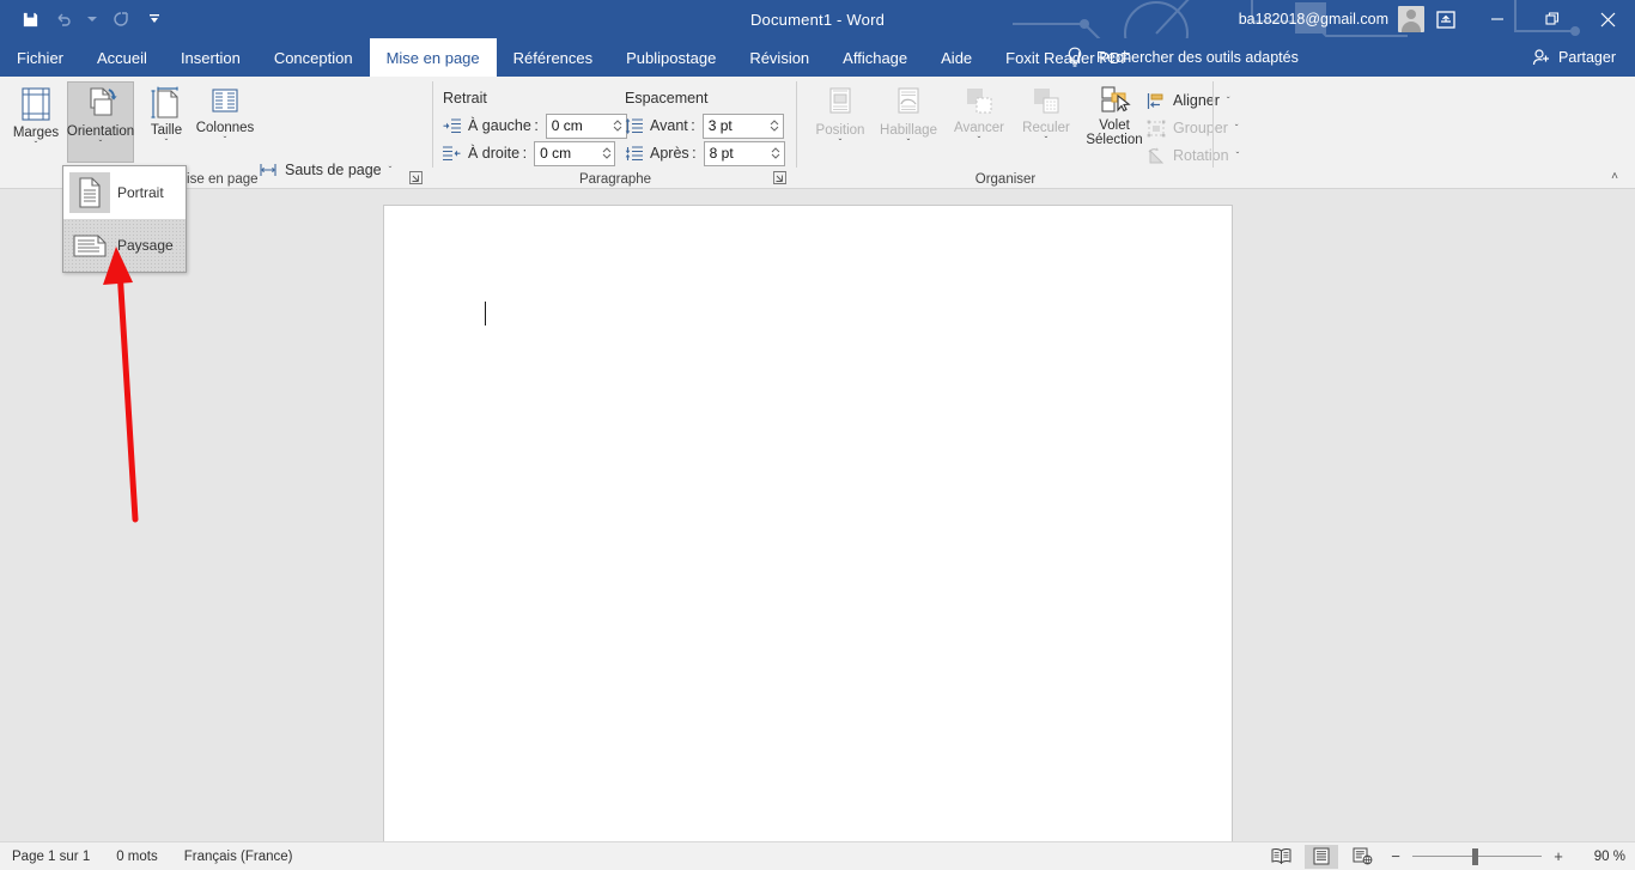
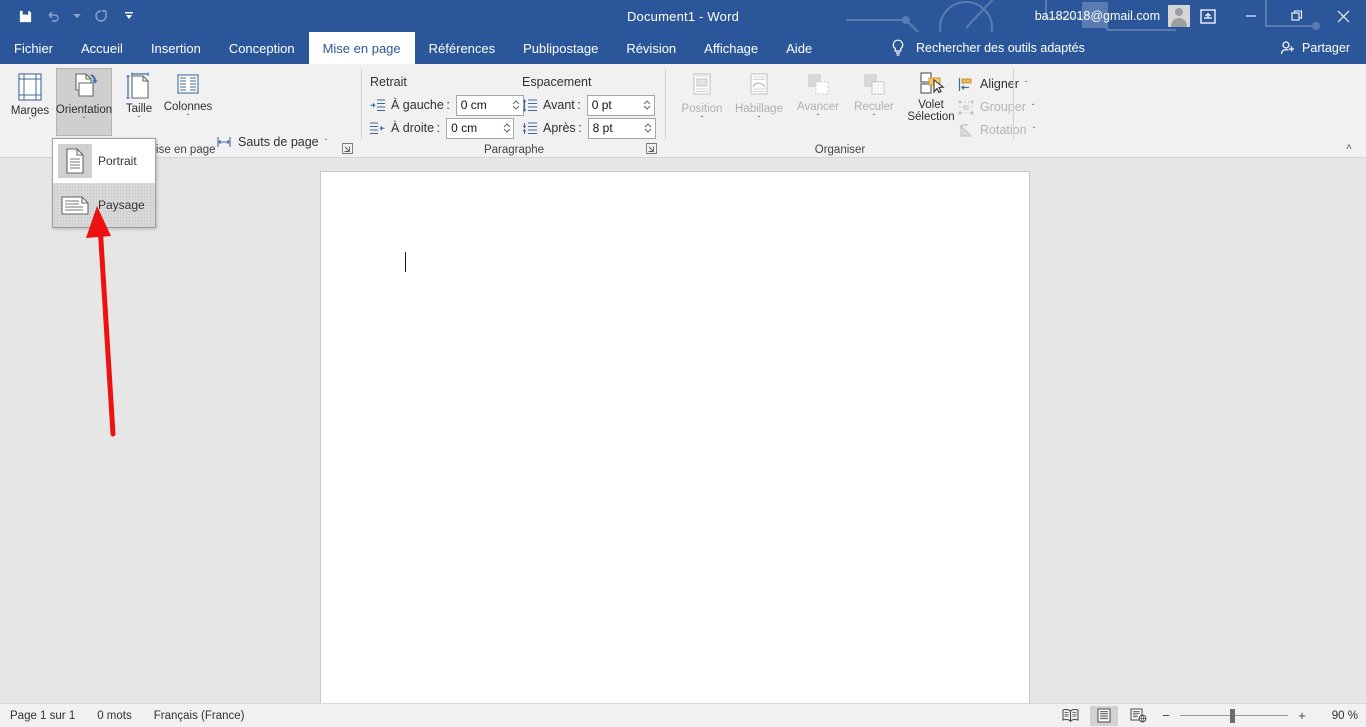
  Document1 - Word
  ba182018@gmail.com
  Fichier
  Accueil
  Insertion
  Conception
  Mise en page
  Références
  Publipostage
  Révision
  Affichage
  Aide
- Foxit Reader PDF
  Rechercher des outils adaptés
  Partager
  Marges
  ˇ
  Orientation
  ˇ
  Taille
  ˇ
  Colonnes
  ˇ
  Sauts de page
  ˇ
  ise en page
  Retrait
  Espacement
  À gauche :
  0 cm
  À droite :
  0 cm
  Avant :
- 3 pt
+ 0 pt
  Après :
  8 pt
  Paragraphe
  Position
  ˇ
  Habillage
  ˇ
  Avancer
  ˇ
  Reculer
  ˇ
  Volet Sélection
  Aligner
  ˇ
  Grouper
  ˇ
  Rotation
  ˇ
  Organiser
  ˄
  Portrait
  Paysage
  Page 1 sur 1
  0 mots
  Français (France)
  −
  +
  90 %
